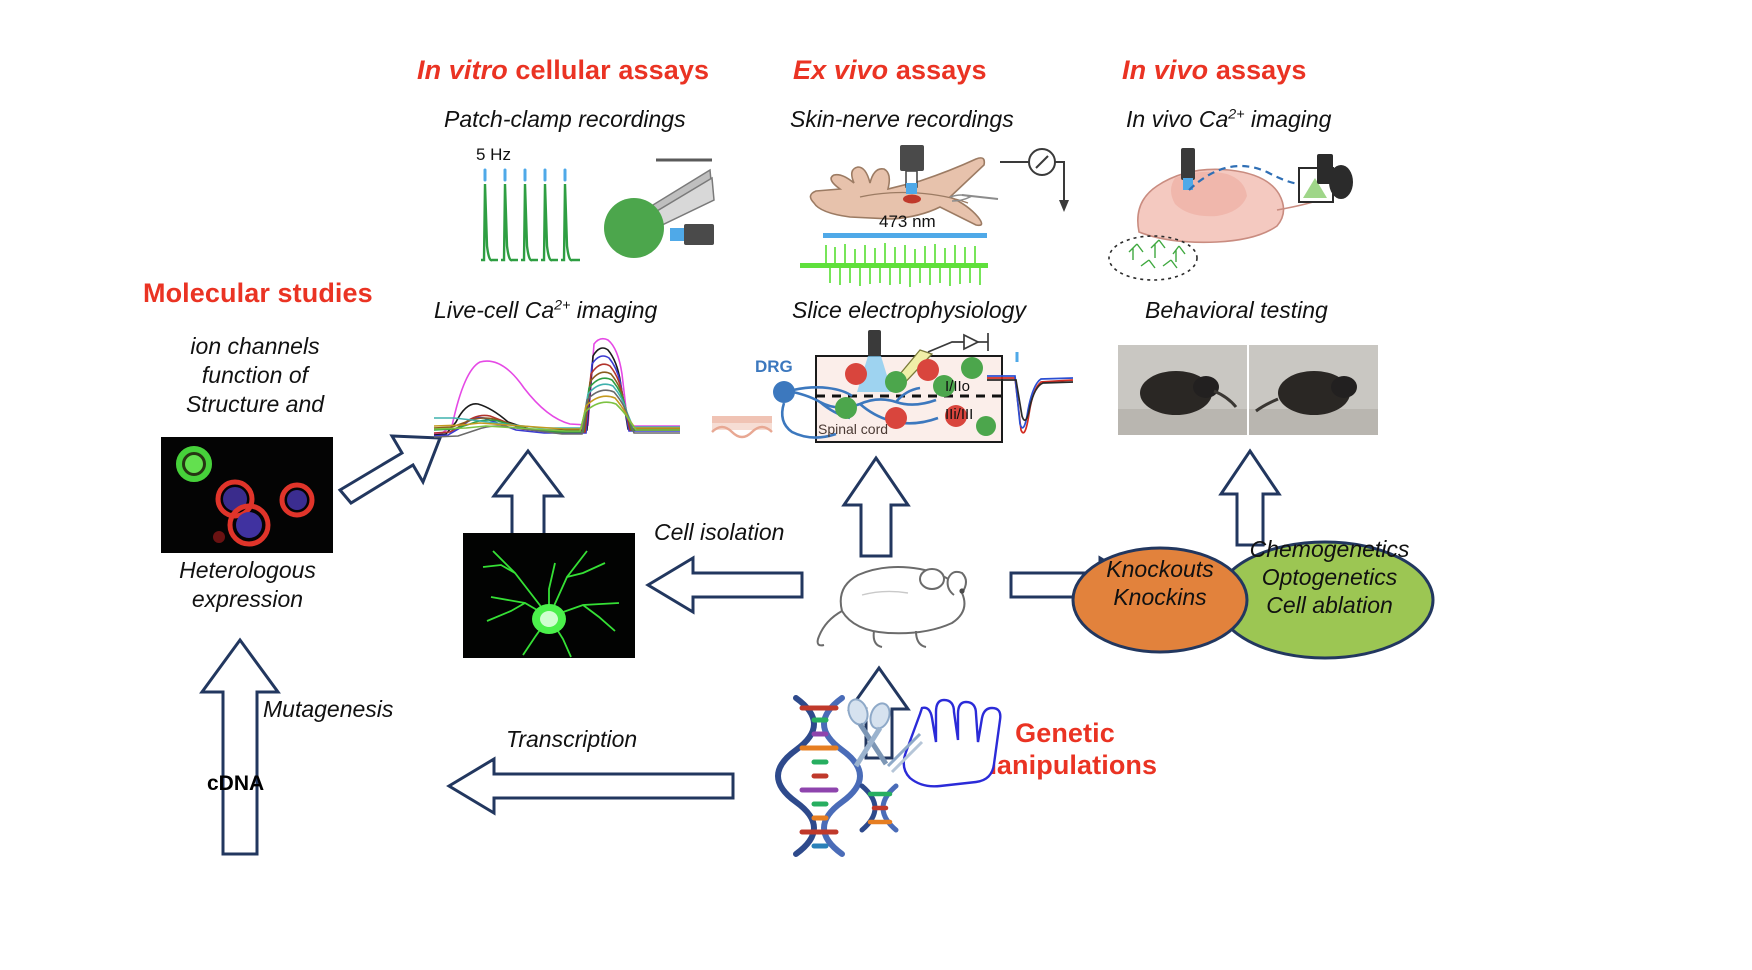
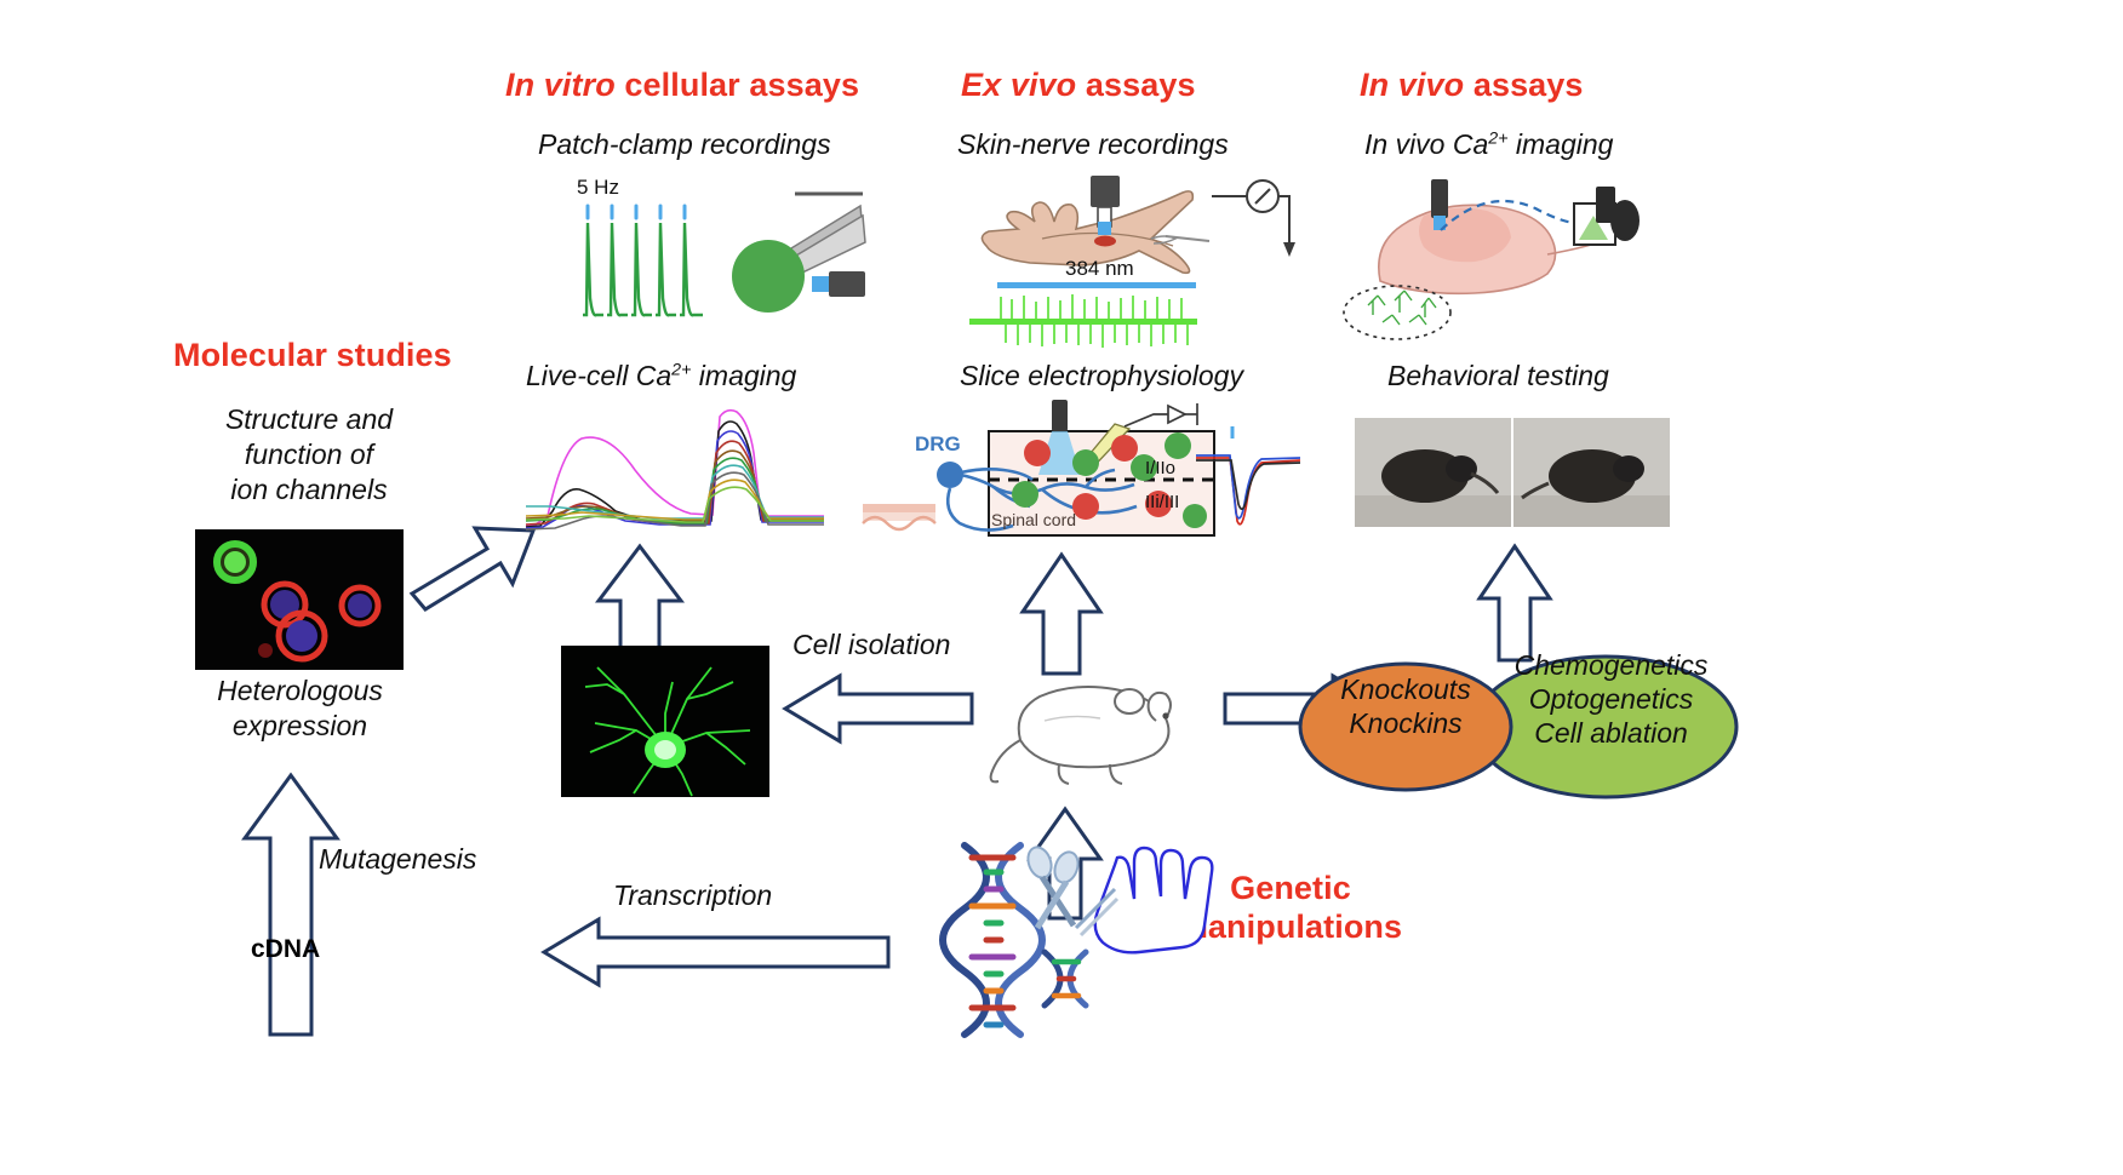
  Molecular studies
  In vitro cellular assays
  Ex vivo assays
  In vivo assays
  Genetic
  anipulations
  Patch-clamp recordings
  Skin-nerve recordings
  In vivo Ca2+ imaging
  Live-cell Ca2+ imaging
  Slice electrophysiology
  Behavioral testing
- ion channels
+ Structure and
  function of
- Structure and
+ ion channels
  Heterologous
  expression
  Mutagenesis
  cDNA
  5 Hz
- 473 nm
+ 384 nm
  DRG
  I/IIo
  IIi/III
  Spinal cord
  Cell isolation
  Transcription
  Knockouts
  Knockins
  Chemogenetics
  Optogenetics
  Cell ablation
